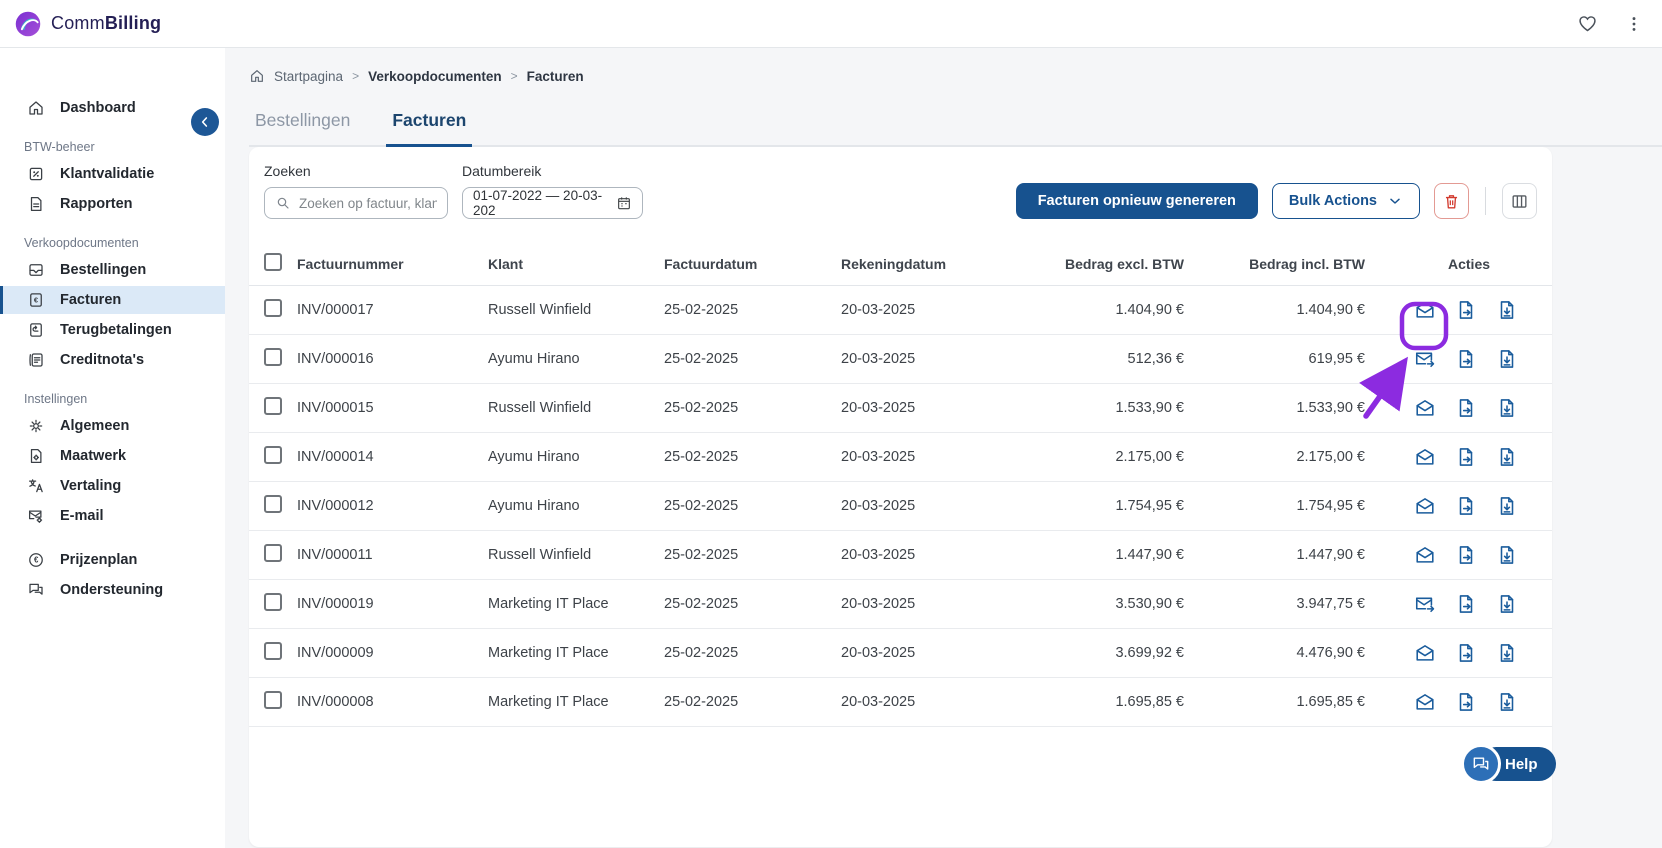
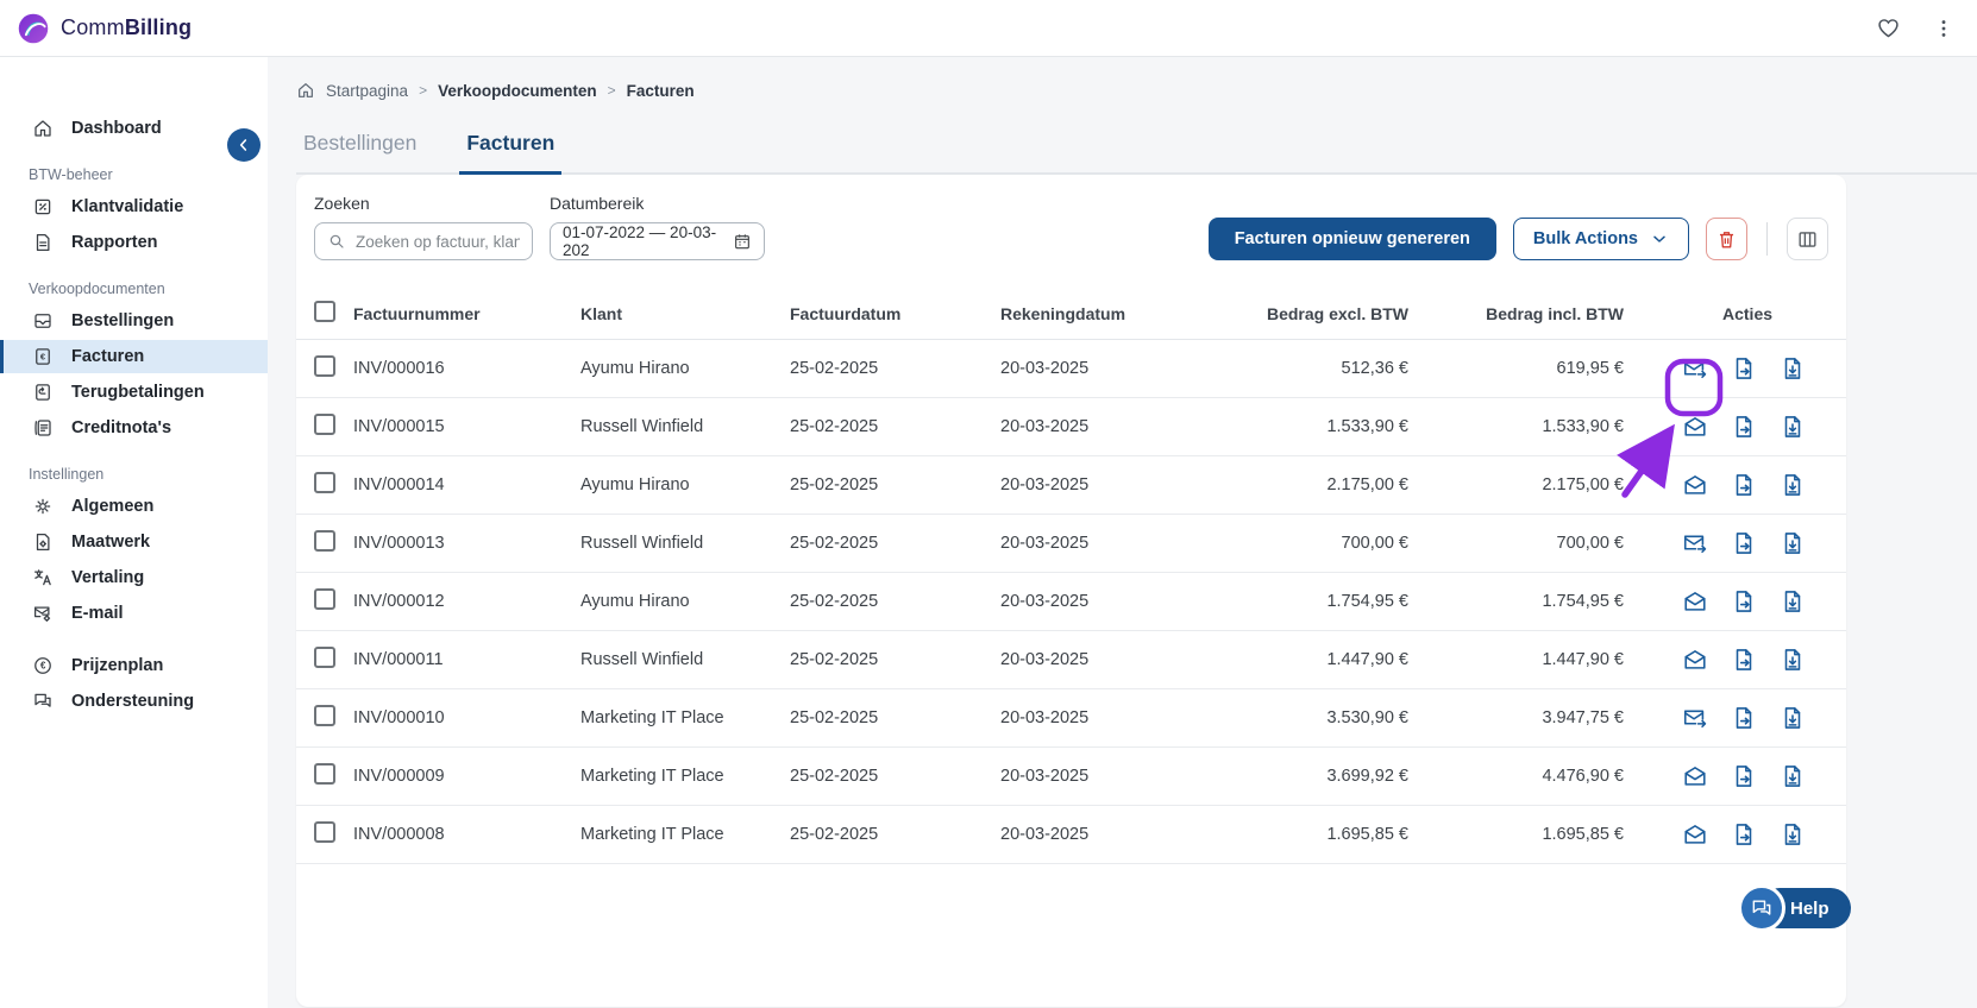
  CommBilling
  Dashboard
  BTW-beheer
  Klantvalidatie
  Rapporten
  Verkoopdocumenten
  Bestellingen
  €
  Facturen
  Terugbetalingen
  Creditnota's
  Instellingen
  Algemeen
  Maatwerk
  Vertaling
  E-mail
  €
  Prijzenplan
  Ondersteuning
  Startpagina
  >
  Verkoopdocumenten
  >
  Facturen
  Bestellingen
  Facturen
  Zoeken
  Zoeken op factuur, klan
  Datumbereik
  01-07-2022 — 20-03-202
  Facturen opnieuw genereren
  Bulk Actions
  	Factuurnummer	Klant	Factuurdatum	Rekeningdatum	Bedrag excl. BTW	Bedrag incl. BTW	Acties
- 	INV/000017	Russell Winfield	25-02-2025	20-03-2025	1.404,90 €	1.404,90 €
  	INV/000016	Ayumu Hirano	25-02-2025	20-03-2025	512,36 €	619,95 €
  	INV/000015	Russell Winfield	25-02-2025	20-03-2025	1.533,90 €	1.533,90 €
  	INV/000014	Ayumu Hirano	25-02-2025	20-03-2025	2.175,00 €	2.175,00 €
+ 	INV/000013	Russell Winfield	25-02-2025	20-03-2025	700,00 €	700,00 €
  	INV/000012	Ayumu Hirano	25-02-2025	20-03-2025	1.754,95 €	1.754,95 €
  	INV/000011	Russell Winfield	25-02-2025	20-03-2025	1.447,90 €	1.447,90 €
- 	INV/000019	Marketing IT Place	25-02-2025	20-03-2025	3.530,90 €	3.947,75 €
+ 	INV/000010	Marketing IT Place	25-02-2025	20-03-2025	3.530,90 €	3.947,75 €
  	INV/000009	Marketing IT Place	25-02-2025	20-03-2025	3.699,92 €	4.476,90 €
  	INV/000008	Marketing IT Place	25-02-2025	20-03-2025	1.695,85 €	1.695,85 €
  Help
